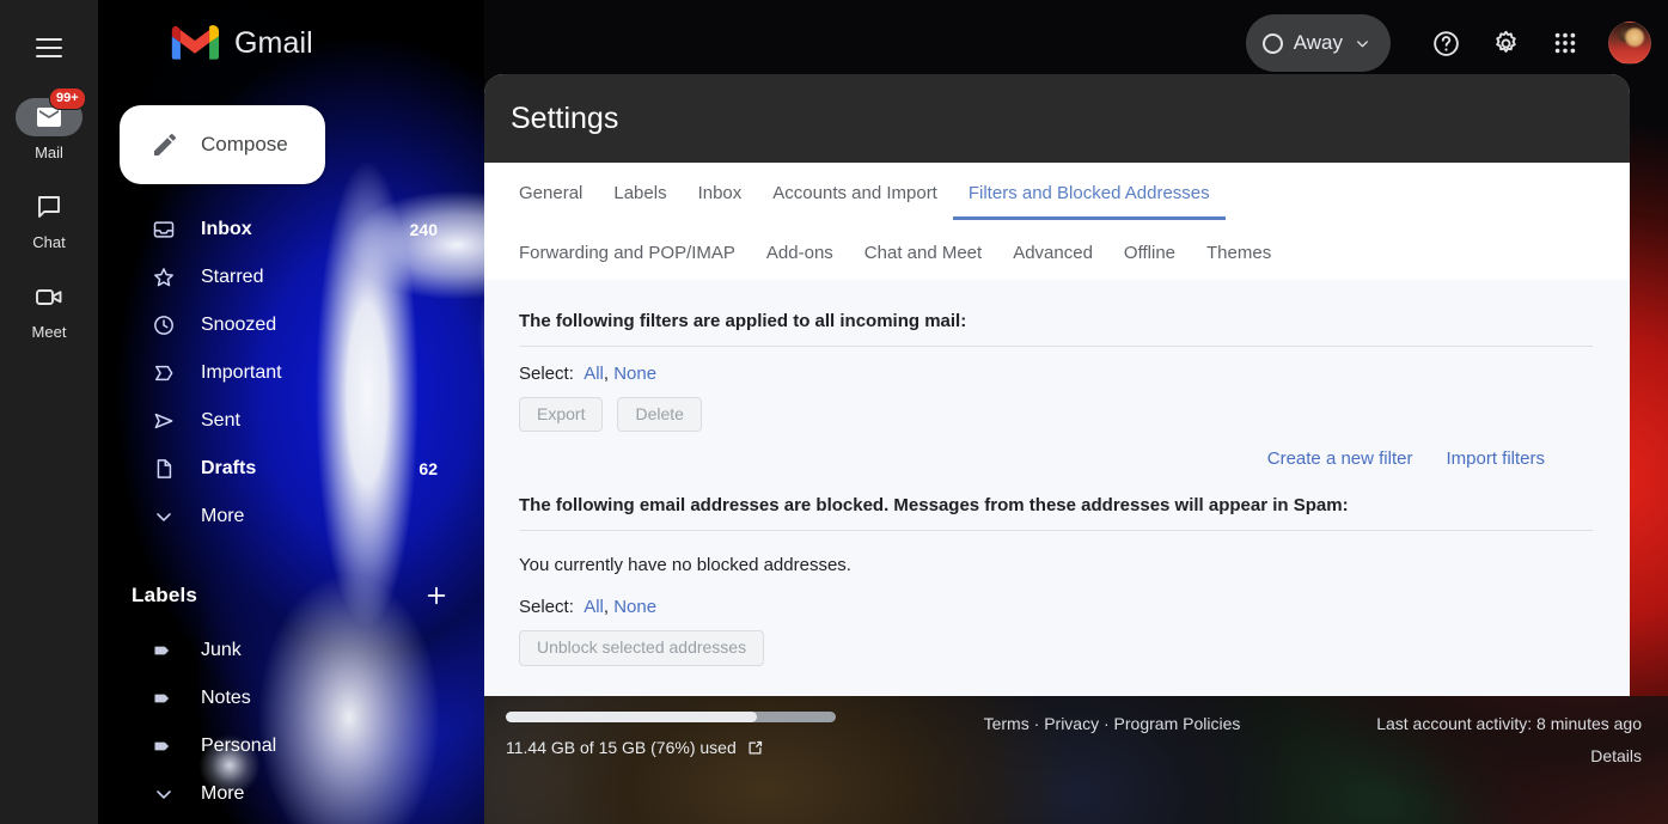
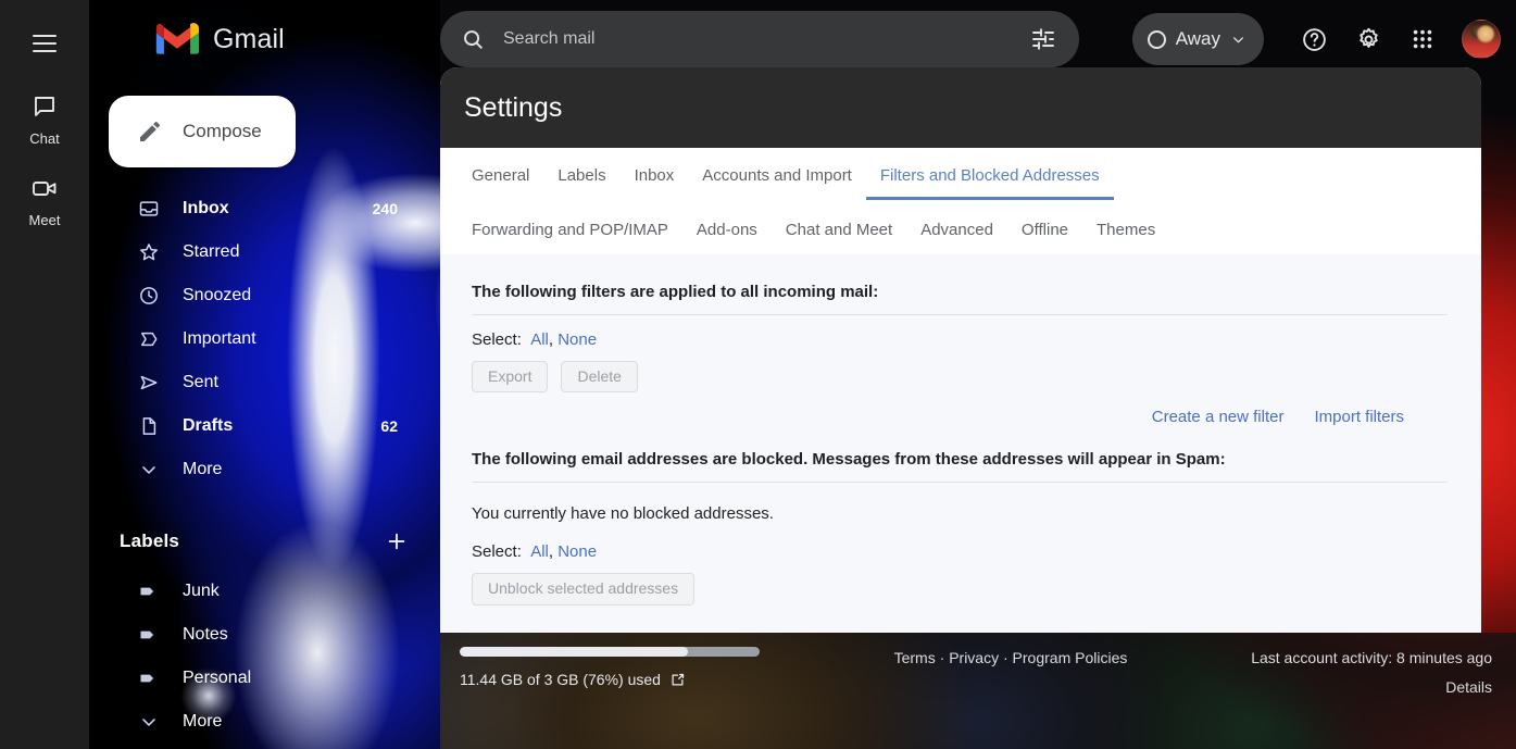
- 99+
- Mail
  Chat
  Meet
  Compose
  Inbox
  240
  Starred
  Snoozed
  Important
  Sent
  Drafts
  62
  More
  Labels
  Junk
  Notes
  Personal
  More
  Settings
  General
  Labels
  Inbox
  Accounts and Import
  Filters and Blocked Addresses
  Forwarding and POP/IMAP
  Add-ons
  Chat and Meet
  Advanced
  Offline
  Themes
  The following filters are applied to all incoming mail:
  Select: All, None
  Export
  Delete
  Create a new filter
  Import filters
  The following email addresses are blocked. Messages from these addresses will appear in Spam:
  You currently have no blocked addresses.
  Select: All, None
  Unblock selected addresses
- 11.44 GB of 15 GB (76%) used
+ 11.44 GB of 3 GB (76%) used
  Terms · Privacy · Program Policies
  Last account activity: 8 minutes ago
  Details
  Gmail
+ Search mail
  Away
